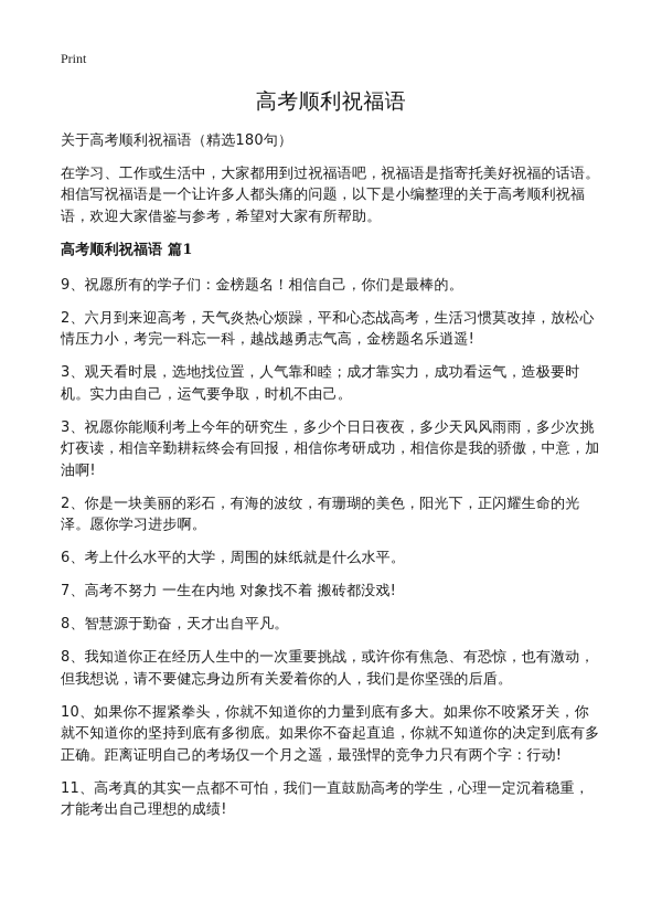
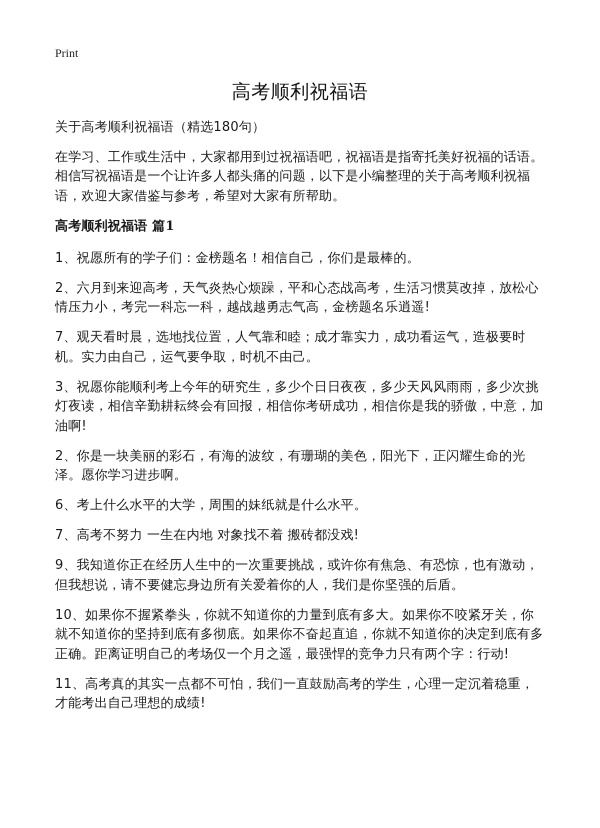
  Print
  高考顺利祝福语
  关于高考顺利祝福语（精选180句）
  在学习、工作或生活中，大家都用到过祝福语吧，祝福语是指寄托美好祝福的话语。相信写祝福语是一个让许多人都头痛的问题，以下是小编整理的关于高考顺利祝福语，欢迎大家借鉴与参考，希望对大家有所帮助。
  高考顺利祝福语 篇1
- 9、祝愿所有的学子们：金榜题名！相信自己，你们是最棒的。
+ 1、祝愿所有的学子们：金榜题名！相信自己，你们是最棒的。
  2、六月到来迎高考，天气炎热心烦躁，平和心态战高考，生活习惯莫改掉，放松心情压力小，考完一科忘一科，越战越勇志气高，金榜题名乐逍遥!
- 3、观天看时晨，选地找位置，人气靠和睦；成才靠实力，成功看运气，造极要时机。实力由自己，运气要争取，时机不由己。
+ 7、观天看时晨，选地找位置，人气靠和睦；成才靠实力，成功看运气，造极要时机。实力由自己，运气要争取，时机不由己。
  3、祝愿你能顺利考上今年的研究生，多少个日日夜夜，多少天风风雨雨，多少次挑灯夜读，相信辛勤耕耘终会有回报，相信你考研成功，相信你是我的骄傲，中意，加油啊!
  2、你是一块美丽的彩石，有海的波纹，有珊瑚的美色，阳光下，正闪耀生命的光泽。愿你学习进步啊。
  6、考上什么水平的大学，周围的妹纸就是什么水平。
  7、高考不努力 一生在内地 对象找不着 搬砖都没戏!
- 8、智慧源于勤奋，天才出自平凡。
- 8、我知道你正在经历人生中的一次重要挑战，或许你有焦急、有恐惊，也有激动，但我想说，请不要健忘身边所有关爱着你的人，我们是你坚强的后盾。
+ 9、我知道你正在经历人生中的一次重要挑战，或许你有焦急、有恐惊，也有激动，但我想说，请不要健忘身边所有关爱着你的人，我们是你坚强的后盾。
  10、如果你不握紧拳头，你就不知道你的力量到底有多大。如果你不咬紧牙关，你就不知道你的坚持到底有多彻底。如果你不奋起直追，你就不知道你的决定到底有多正确。距离证明自己的考场仅一个月之遥，最强悍的竞争力只有两个字：行动!
  11、高考真的其实一点都不可怕，我们一直鼓励高考的学生，心理一定沉着稳重，才能考出自己理想的成绩!
